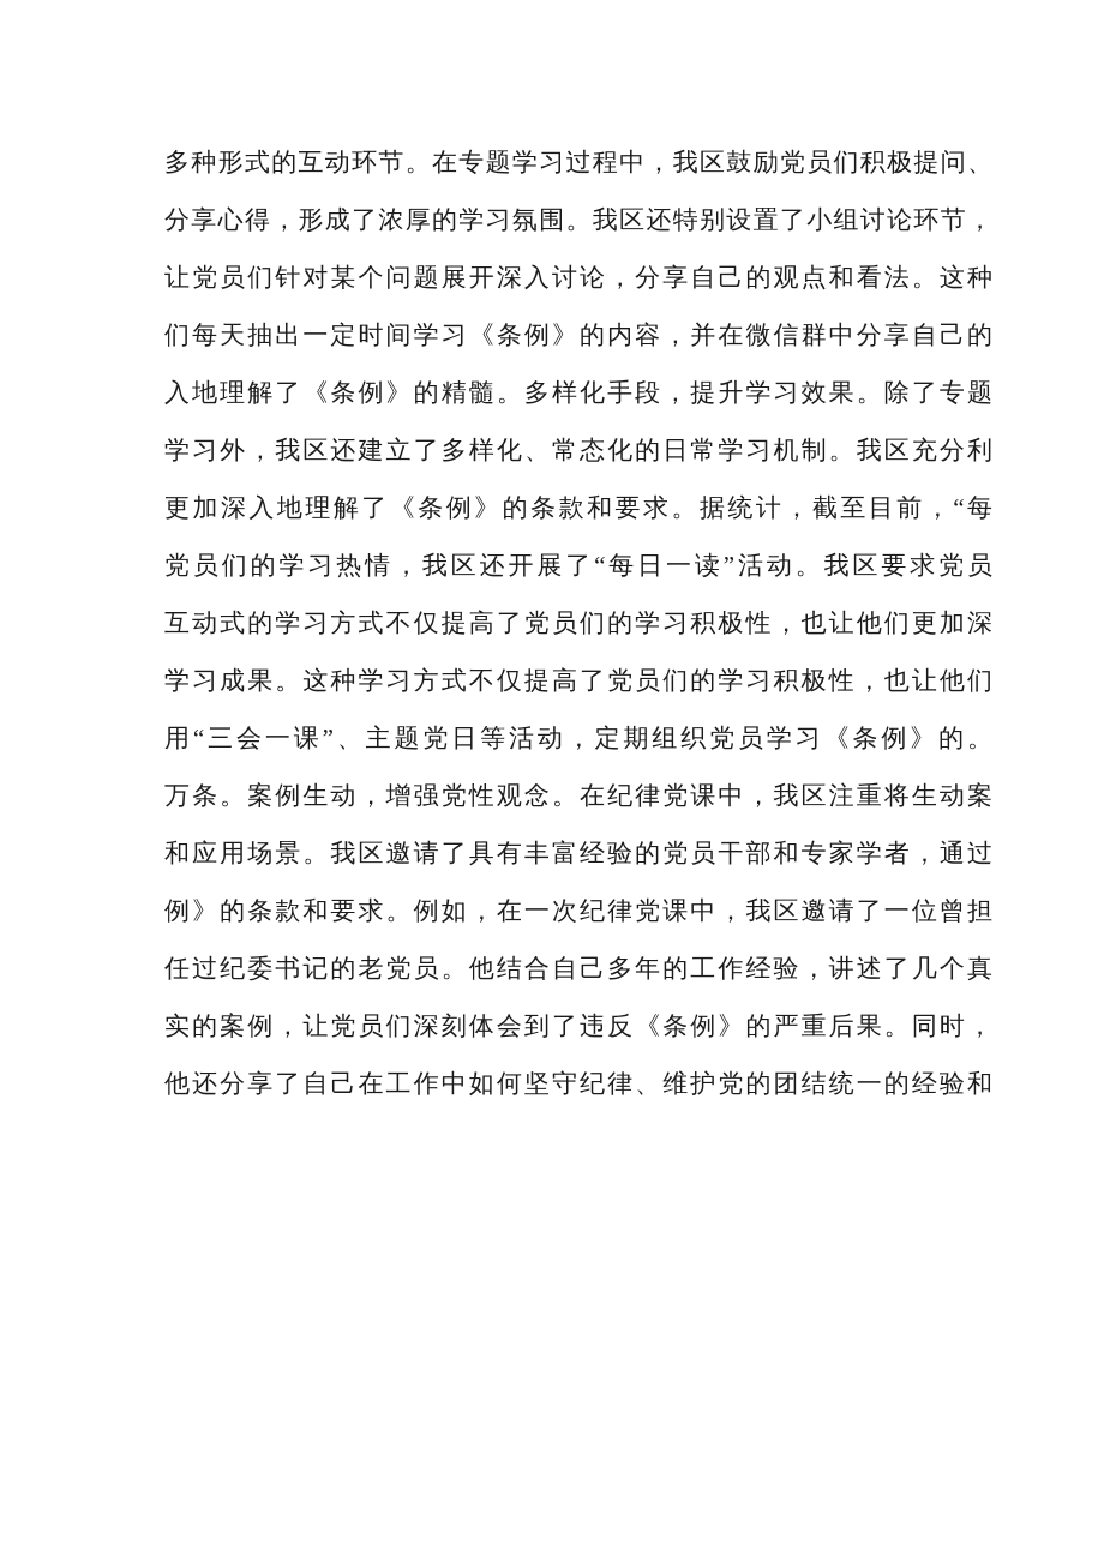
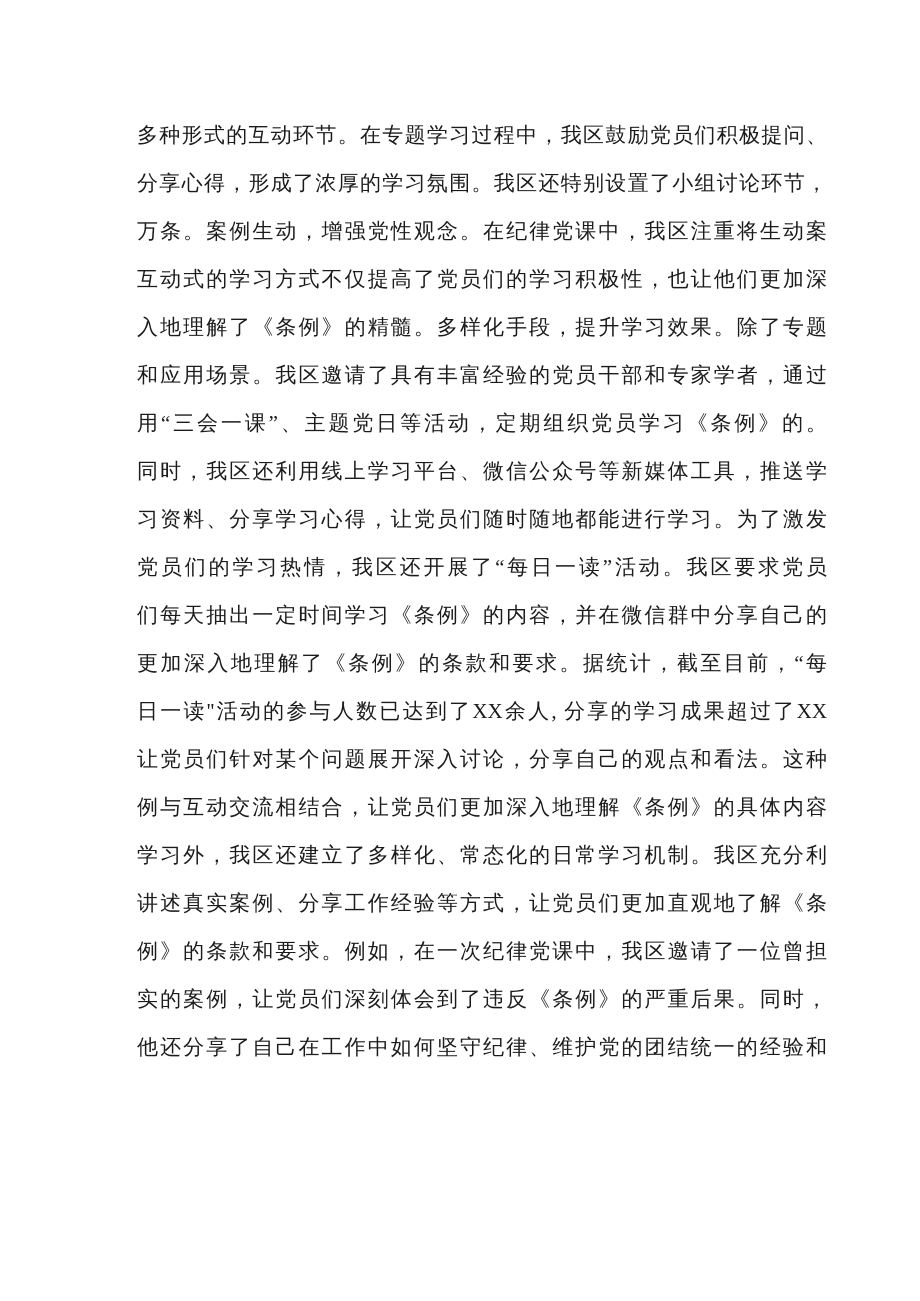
  多种形式的互动环节。在专题学习过程中，我区鼓励党员们积极提问、
  分享心得，形成了浓厚的学习氛围。我区还特别设置了小组讨论环节，
- 让党员们针对某个问题展开深入讨论，分享自己的观点和看法。这种
+ 万条。案例生动，增强党性观念。在纪律党课中，我区注重将生动案
- 们每天抽出一定时间学习《条例》的内容，并在微信群中分享自己的
+ 互动式的学习方式不仅提高了党员们的学习积极性，也让他们更加深
  入地理解了《条例》的精髓。多样化手段，提升学习效果。除了专题
- 学习外，我区还建立了多样化、常态化的日常学习机制。我区充分利
+ 和应用场景。我区邀请了具有丰富经验的党员干部和专家学者，通过
- 更加深入地理解了《条例》的条款和要求。据统计，截至目前，“每
+ 用“三会一课”、主题党日等活动，定期组织党员学习《条例》的。
+ 同时，我区还利用线上学习平台、微信公众号等新媒体工具，推送学
+ 习资料、分享学习心得，让党员们随时随地都能进行学习。为了激发
  党员们的学习热情，我区还开展了“每日一读”活动。我区要求党员
- 互动式的学习方式不仅提高了党员们的学习积极性，也让他们更加深
+ 们每天抽出一定时间学习《条例》的内容，并在微信群中分享自己的
- 学习成果。这种学习方式不仅提高了党员们的学习积极性，也让他们
- 用“三会一课”、主题党日等活动，定期组织党员学习《条例》的。
+ 更加深入地理解了《条例》的条款和要求。据统计，截至目前，“每
+ 日一读''活动的参与人数已达到了XX余人, 分享的学习成果超过了XX
- 万条。案例生动，增强党性观念。在纪律党课中，我区注重将生动案
+ 让党员们针对某个问题展开深入讨论，分享自己的观点和看法。这种
+ 例与互动交流相结合，让党员们更加深入地理解《条例》的具体内容
- 和应用场景。我区邀请了具有丰富经验的党员干部和专家学者，通过
+ 学习外，我区还建立了多样化、常态化的日常学习机制。我区充分利
+ 讲述真实案例、分享工作经验等方式，让党员们更加直观地了解《条
  例》的条款和要求。例如，在一次纪律党课中，我区邀请了一位曾担
- 任过纪委书记的老党员。他结合自己多年的工作经验，讲述了几个真
  实的案例，让党员们深刻体会到了违反《条例》的严重后果。同时，
  他还分享了自己在工作中如何坚守纪律、维护党的团结统一的经验和
